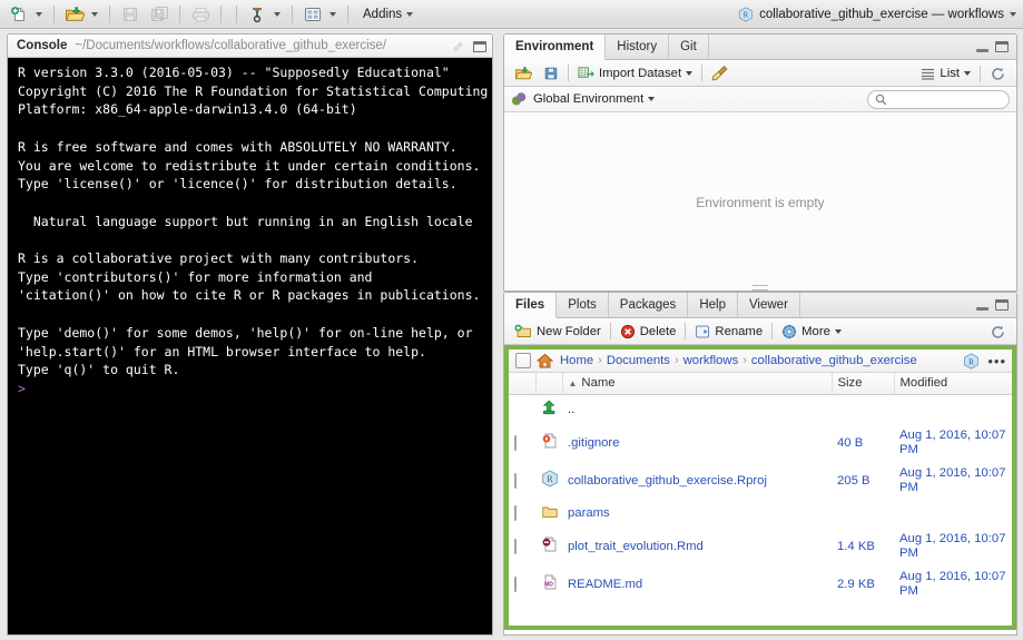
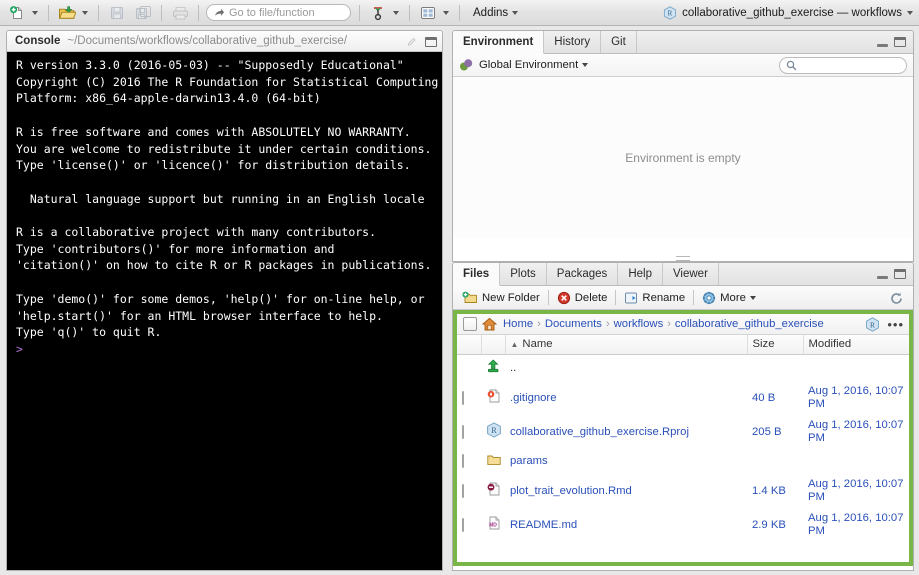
+ Go to file/function
  Addins
  R
  collaborative_github_exercise — workflows
  Console
  ~/Documents/workflows/collaborative_github_exercise/
  R version 3.3.0 (2016-05-03) -- "Supposedly Educational"
  Copyright (C) 2016 The R Foundation for Statistical Computing
  Platform: x86_64-apple-darwin13.4.0 (64-bit)
  R is free software and comes with ABSOLUTELY NO WARRANTY.
  You are welcome to redistribute it under certain conditions.
  Type 'license()' or 'licence()' for distribution details.
  Natural language support but running in an English locale
  R is a collaborative project with many contributors.
  Type 'contributors()' for more information and
  'citation()' on how to cite R or R packages in publications.
  Type 'demo()' for some demos, 'help()' for on-line help, or
  'help.start()' for an HTML browser interface to help.
  Type 'q()' to quit R.
  >
  Environment
  History
  Git
- Import Dataset
- List
  Global Environment
  Environment is empty
  Files
  Plots
  Packages
  Help
  Viewer
  New Folder
  Delete
  Rename
  More
  Home
  ›
  Documents
  ›
  workflows
  ›
  collaborative_github_exercise
  R
  •••
  		▲ Name	Size	Modified
  		..
  		.gitignore	40 B	Aug 1, 2016, 10:07 PM
  	R	collaborative_github_exercise.Rproj	205 B	Aug 1, 2016, 10:07 PM
  		params
  		plot_trait_evolution.Rmd	1.4 KB	Aug 1, 2016, 10:07 PM
  		README.md	2.9 KB	Aug 1, 2016, 10:07 PM
